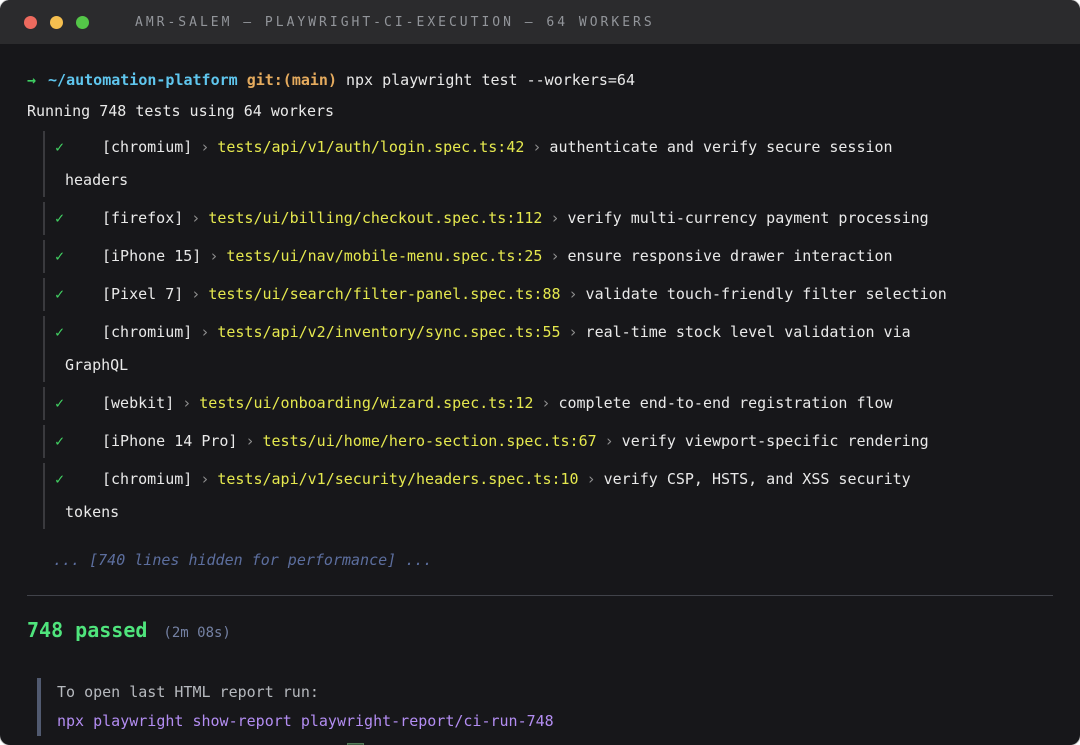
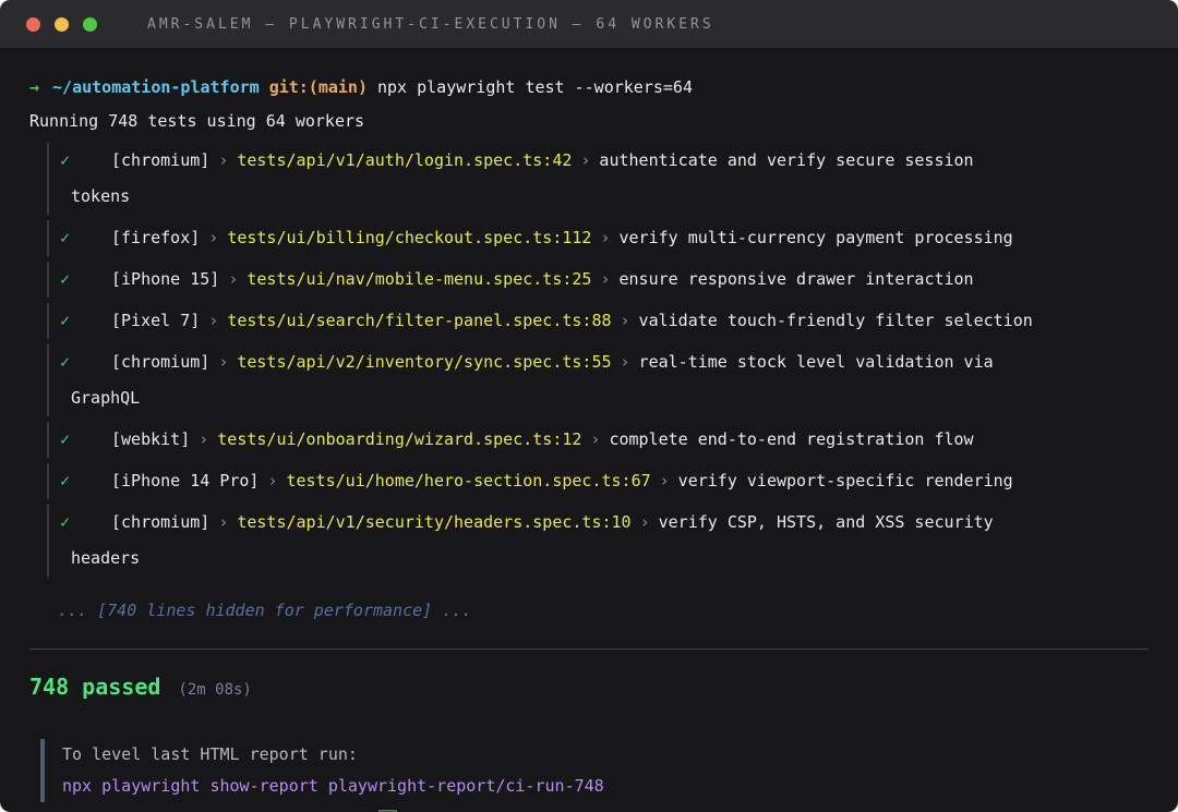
  AMR-SALEM — PLAYWRIGHT-CI-EXECUTION — 64 WORKERS
  → ~/automation-platform git:(main) npx playwright test --workers=64
  Running 748 tests using 64 workers
  ✓ [chromium] › tests/api/v1/auth/login.spec.ts:42 › authenticate and verify secure session
- headers
+ tokens
  ✓ [firefox] › tests/ui/billing/checkout.spec.ts:112 › verify multi-currency payment processing
  ✓ [iPhone 15] › tests/ui/nav/mobile-menu.spec.ts:25 › ensure responsive drawer interaction
  ✓ [Pixel 7] › tests/ui/search/filter-panel.spec.ts:88 › validate touch-friendly filter selection
  ✓ [chromium] › tests/api/v2/inventory/sync.spec.ts:55 › real-time stock level validation via
  GraphQL
  ✓ [webkit] › tests/ui/onboarding/wizard.spec.ts:12 › complete end-to-end registration flow
  ✓ [iPhone 14 Pro] › tests/ui/home/hero-section.spec.ts:67 › verify viewport-specific rendering
  ✓ [chromium] › tests/api/v1/security/headers.spec.ts:10 › verify CSP, HSTS, and XSS security
- tokens
+ headers
  ... [740 lines hidden for performance] ...
  748 passed
  (2m 08s)
- To open last HTML report run:
+ To level last HTML report run:
  npx playwright show-report playwright-report/ci-run-748
